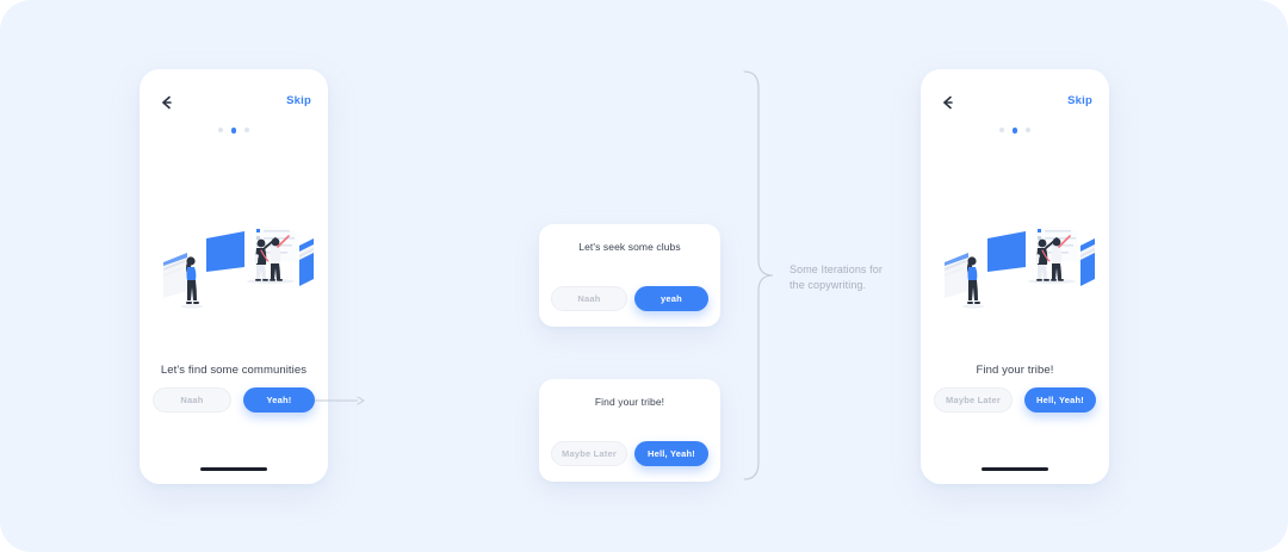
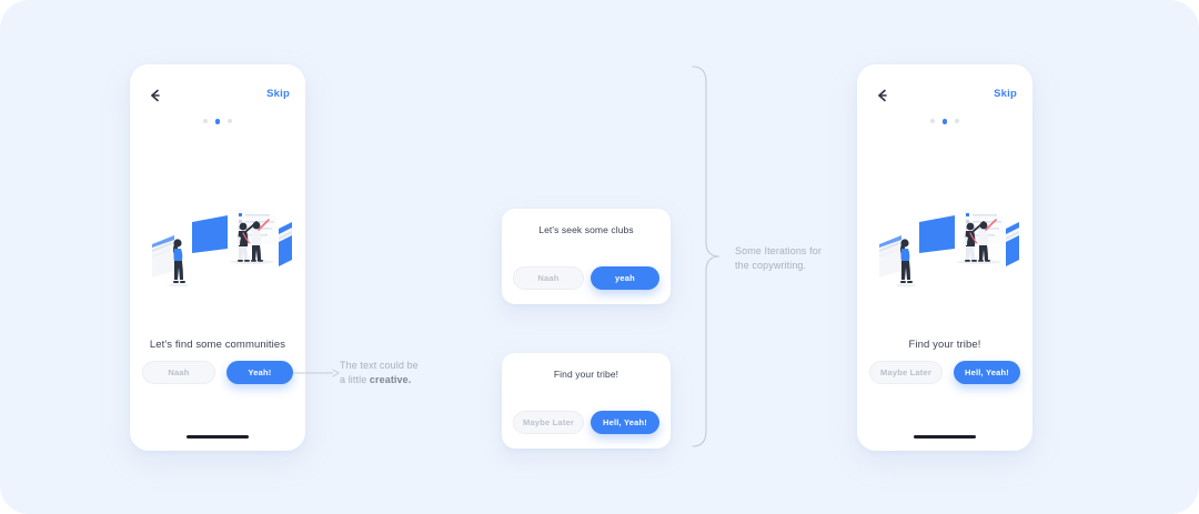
  Skip
  Let's find some communities
  Naah
  Yeah!
+ The text could be
+ a little creative.
  Let's seek some clubs
  Naah
  yeah
  Find your tribe!
  Maybe Later
  Hell, Yeah!
  Some Iterations for
  the copywriting.
  Skip
  Find your tribe!
  Maybe Later
  Hell, Yeah!
